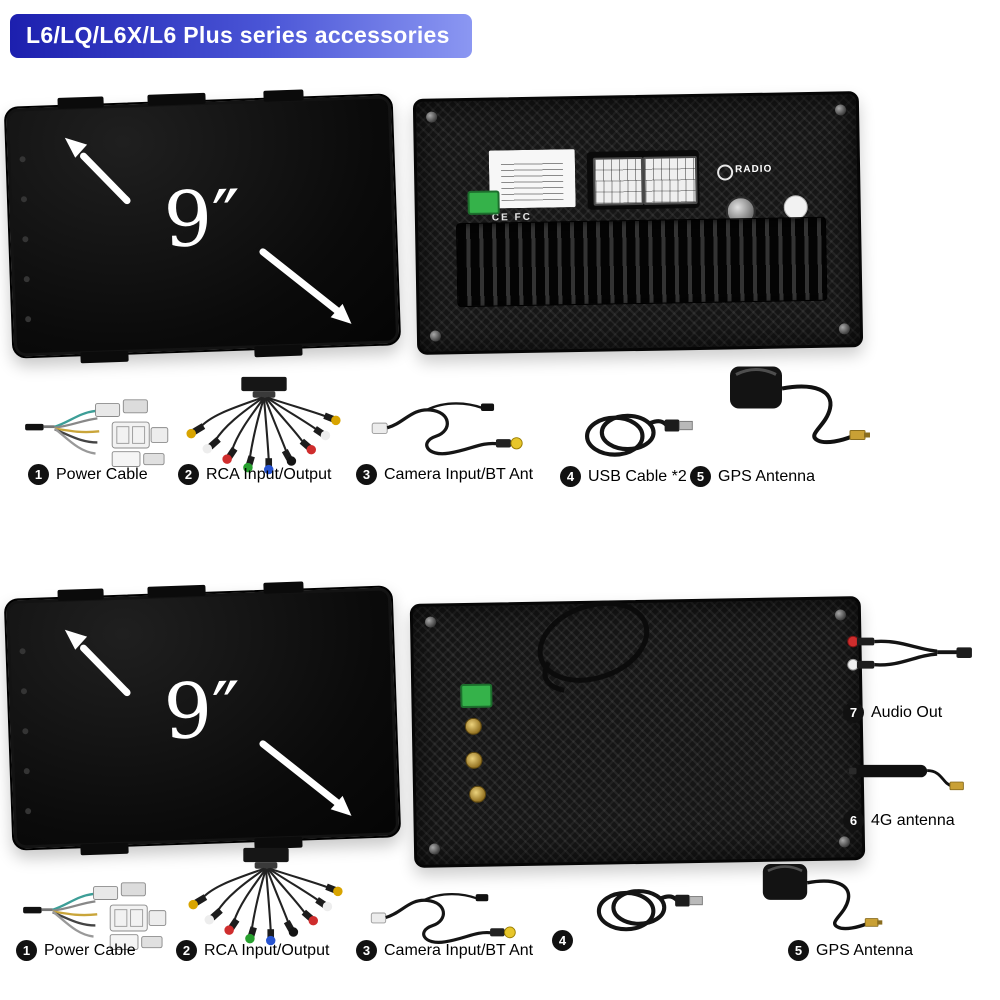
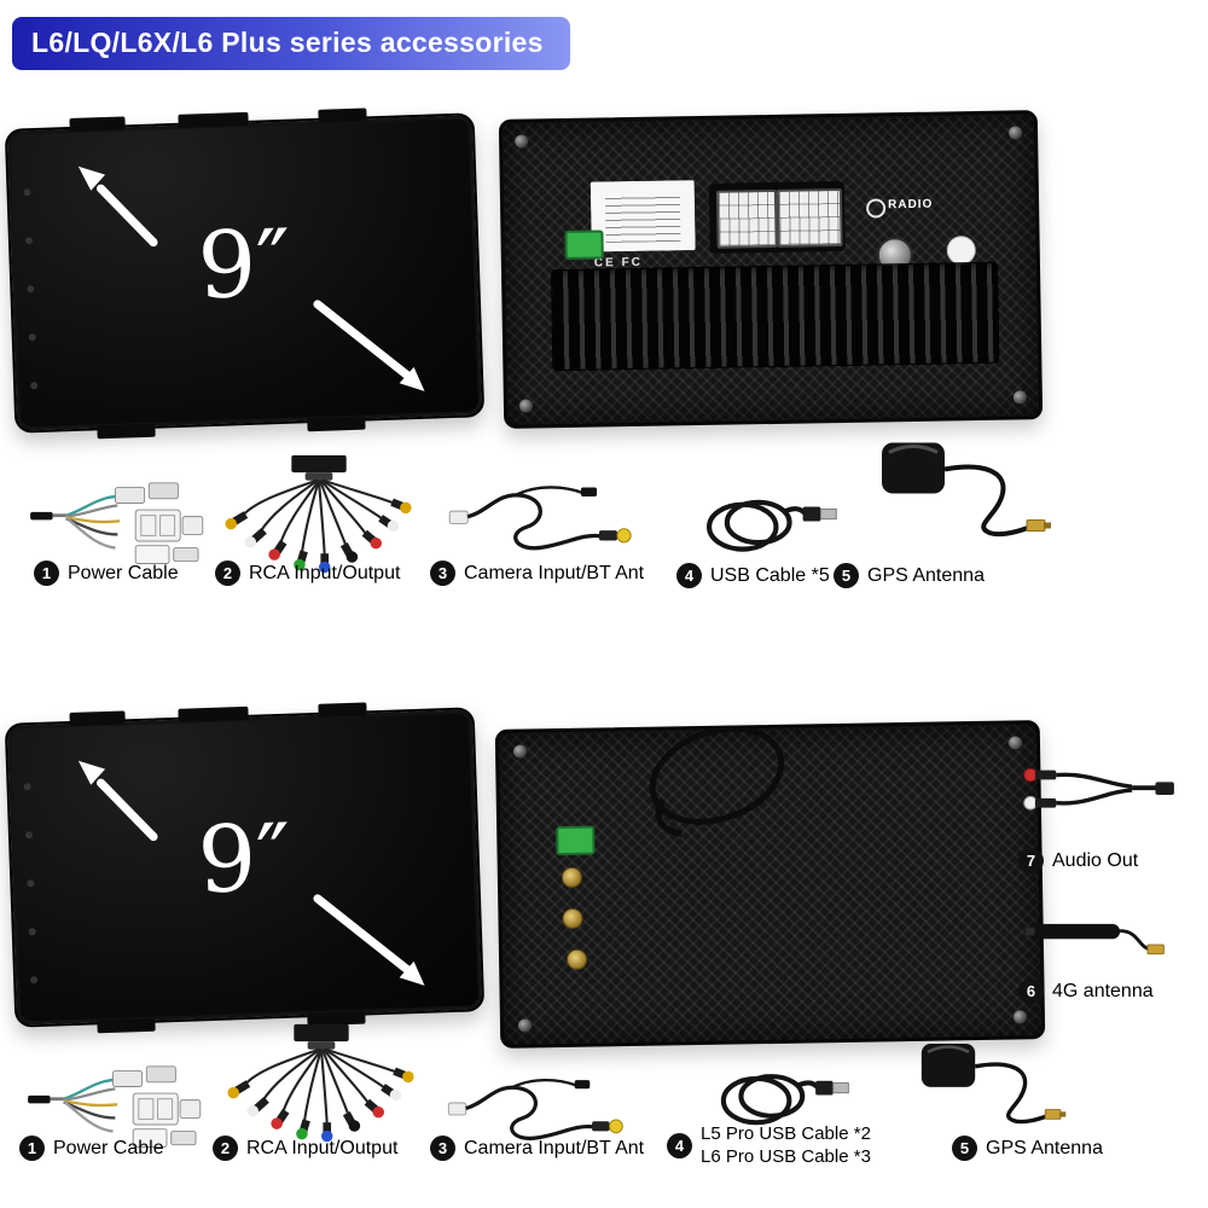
  L6/LQ/L6X/L6 Plus series accessories
  CE FC
  RADIO
  1
  Power Cable
  2
  RCA Input/Output
  3
  Camera Input/BT Ant
  4
- USB Cable *2
+ USB Cable *5
  5
  GPS Antenna
  7
  Audio Out
  6
  4G antenna
  1
  Power Cable
  2
  RCA Input/Output
  3
  Camera Input/BT Ant
  4
+ L5 Pro USB Cable *2
+ L6 Pro USB Cable *3
  5
  GPS Antenna
